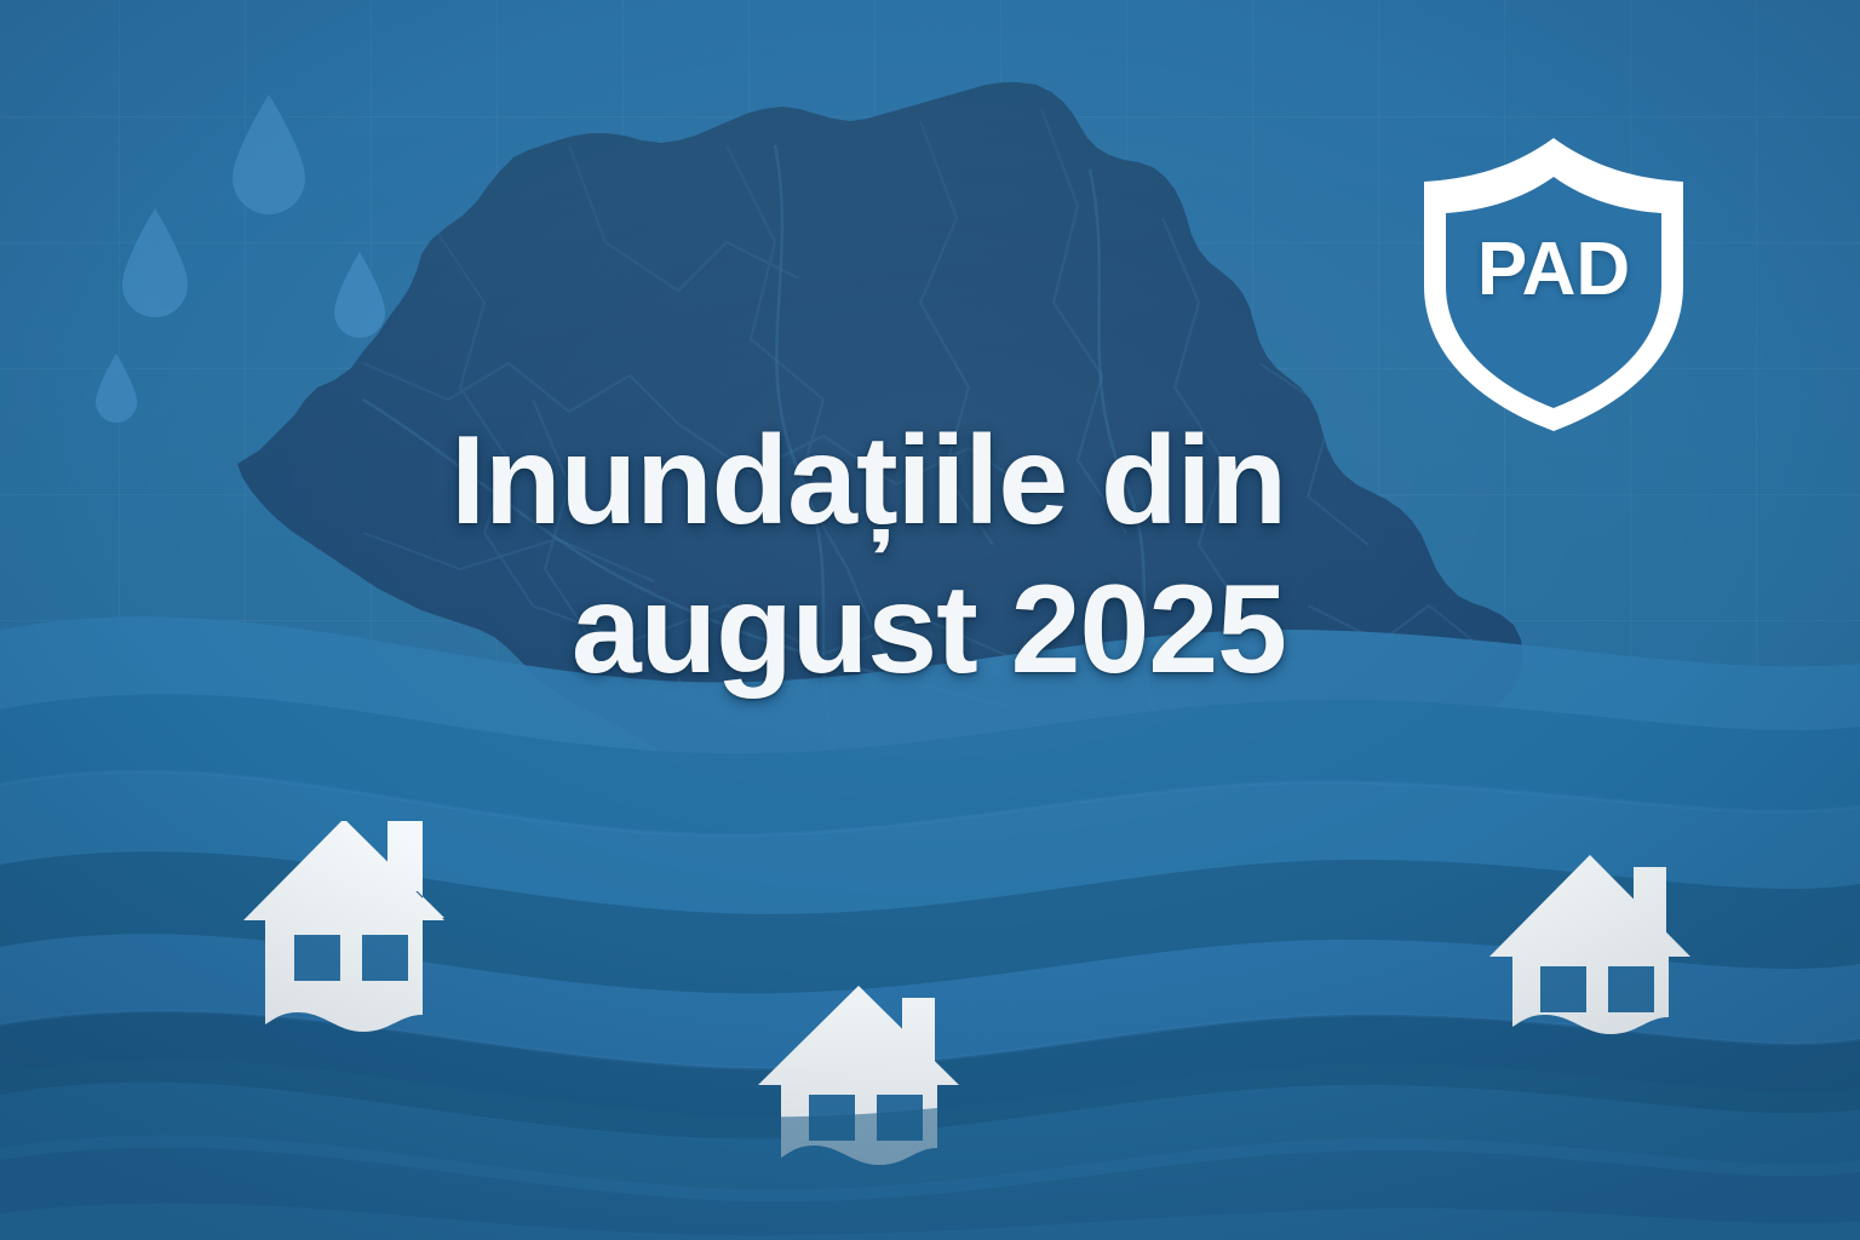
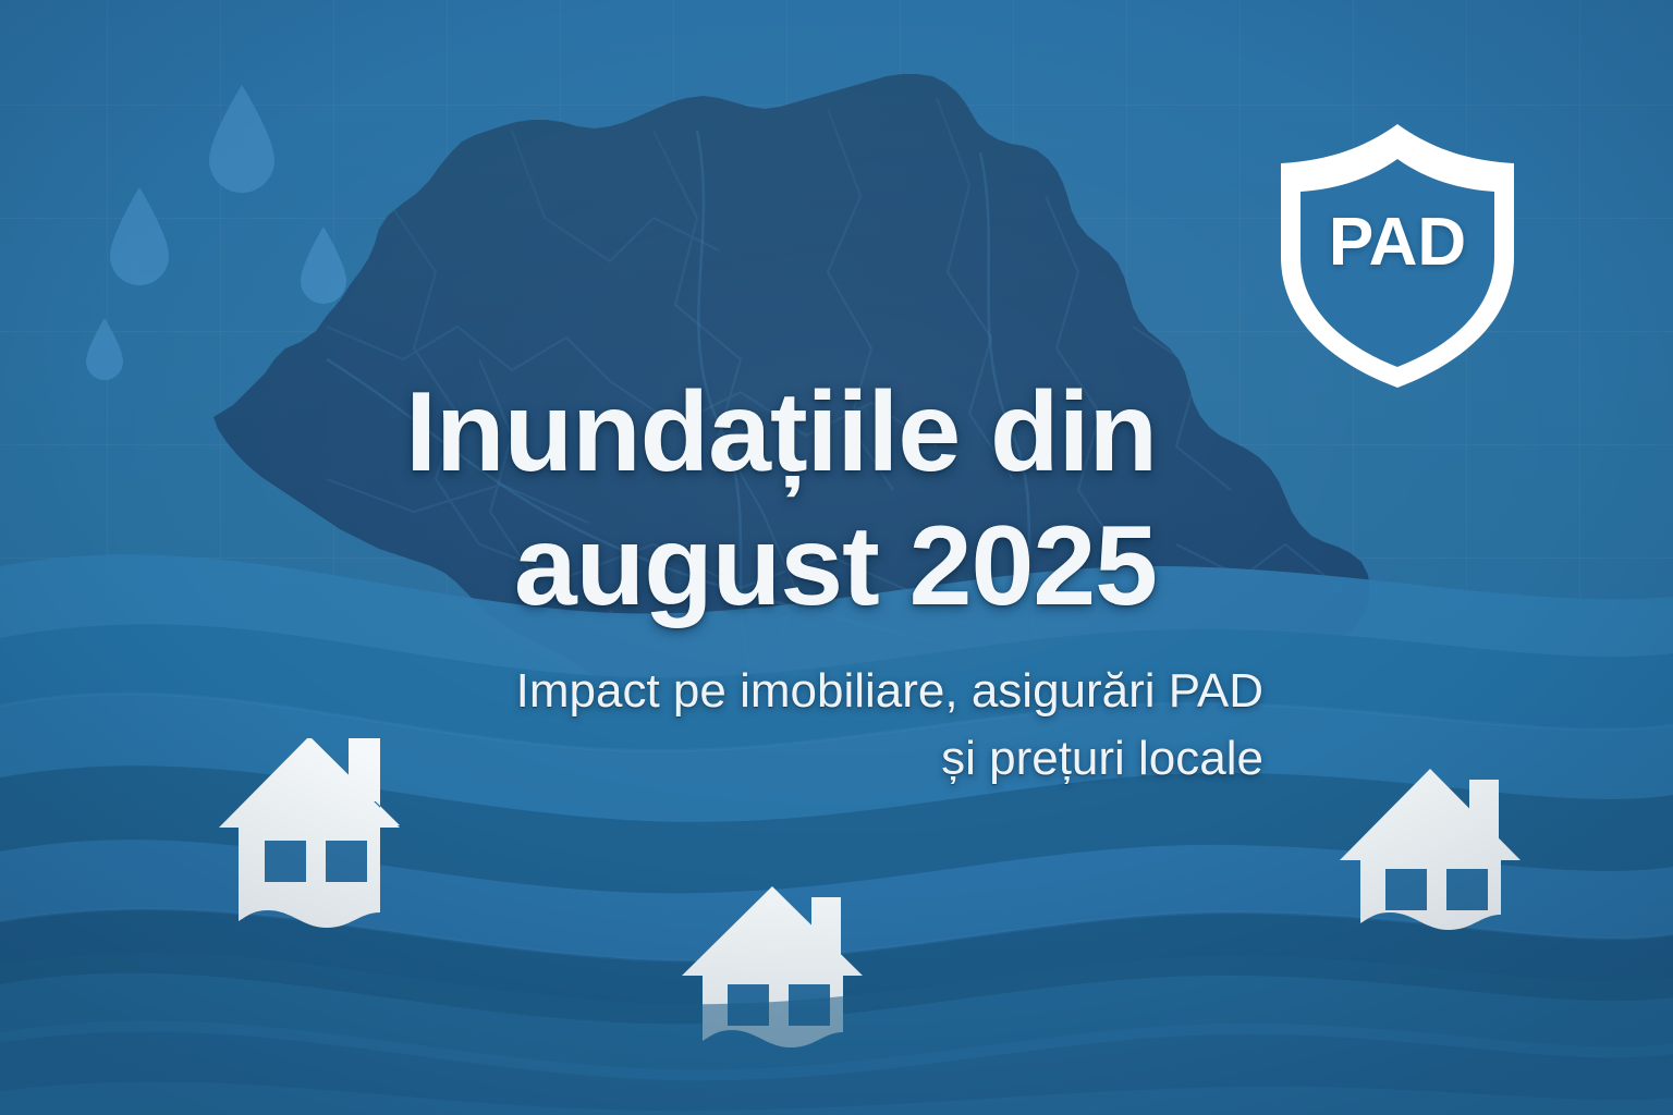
  Inundațiile din
  august 2025
+ Impact pe imobiliare, asigurări PAD
+ și prețuri locale
  PAD
